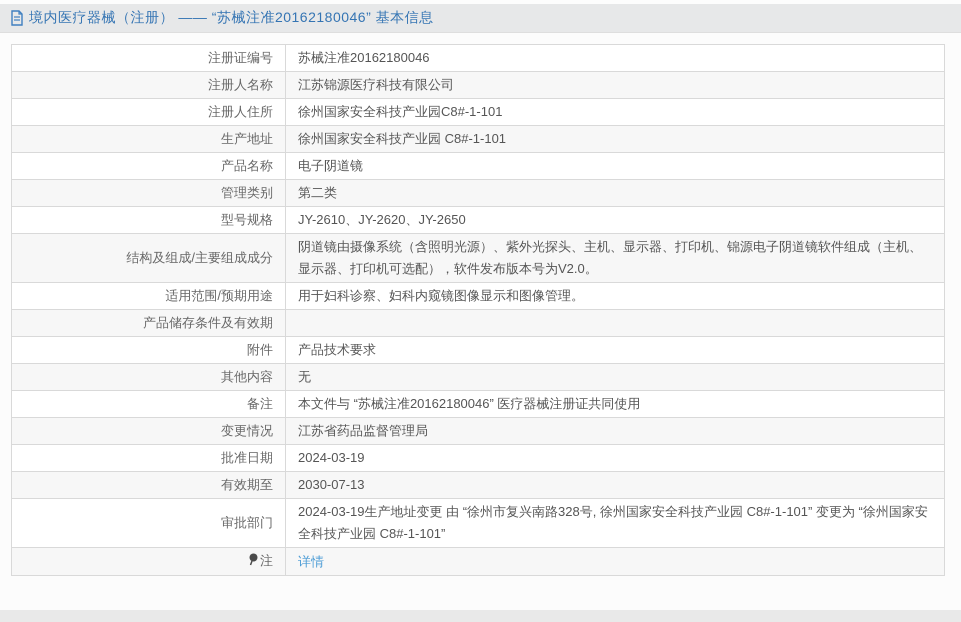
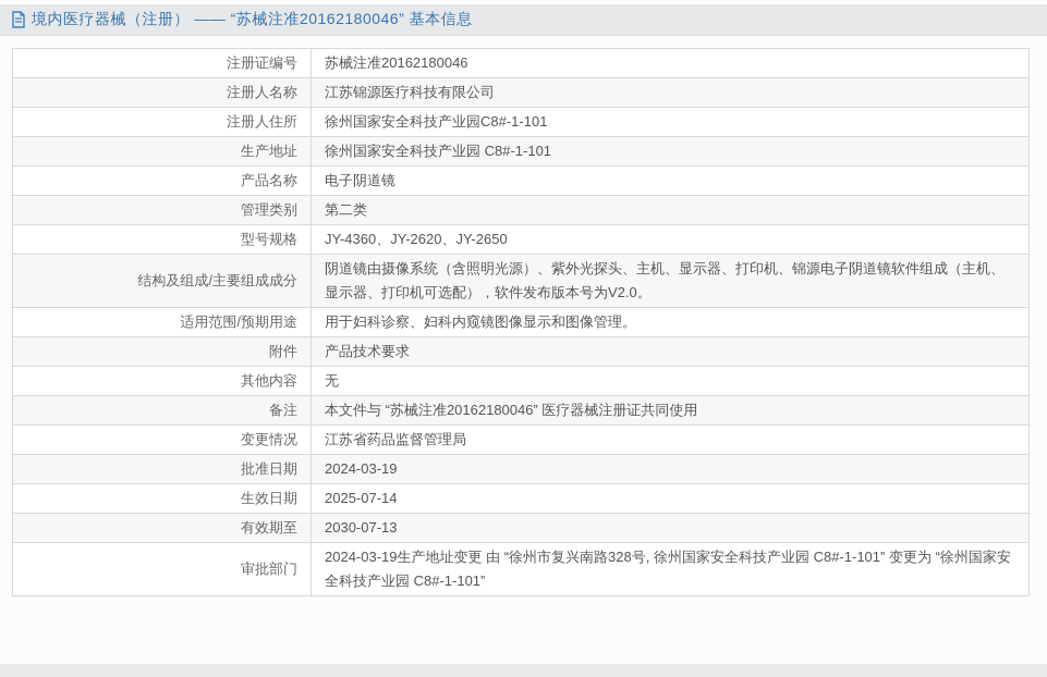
  境内医疗器械（注册） —— “苏械注准20162180046” 基本信息
  注册证编号	苏械注准20162180046
  注册人名称	江苏锦源医疗科技有限公司
  注册人住所	徐州国家安全科技产业园C8#-1-101
  生产地址	徐州国家安全科技产业园 C8#-1-101
  产品名称	电子阴道镜
  管理类别	第二类
- 型号规格	JY-2610、JY-2620、JY-2650
+ 型号规格	JY-4360、JY-2620、JY-2650
  结构及组成/主要组成成分	阴道镜由摄像系统（含照明光源）、紫外光探头、主机、显示器、打印机、锦源电子阴道镜软件组成（主机、显示器、打印机可选配），软件发布版本号为V2.0。
  适用范围/预期用途	用于妇科诊察、妇科内窥镜图像显示和图像管理。
- 产品储存条件及有效期
  附件	产品技术要求
  其他内容	无
  备注	本文件与 “苏械注准20162180046” 医疗器械注册证共同使用
  变更情况	江苏省药品监督管理局
  批准日期	2024-03-19
+ 生效日期	2025-07-14
  有效期至	2030-07-13
  审批部门	2024-03-19生产地址变更 由 “徐州市复兴南路328号, 徐州国家安全科技产业园 C8#-1-101” 变更为 “徐州国家安全科技产业园 C8#-1-101”
- 注	详情
